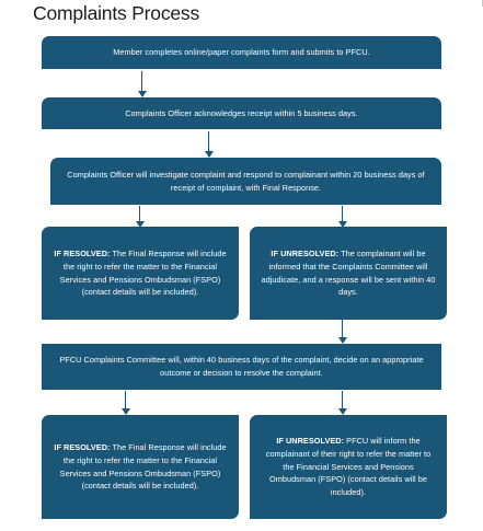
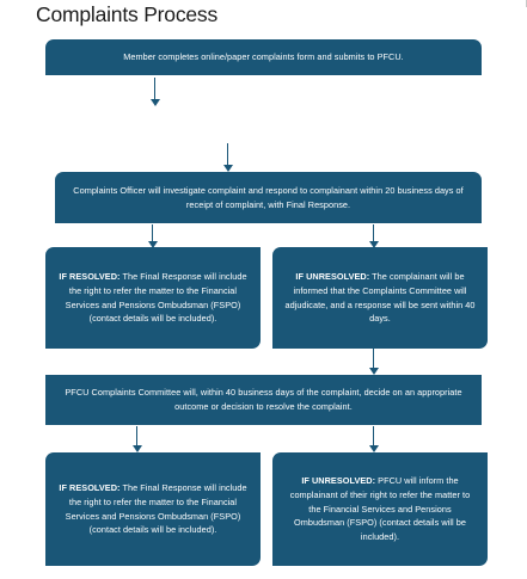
  Complaints Process
  Member completes online/paper complaints form and submits to PFCU.
- Complaints Officer acknowledges receipt within 5 business days.
  Complaints Officer will investigate complaint and respond to complainant within 20 business days of receipt of complaint, with Final Response.
  IF RESOLVED: The Final Response will include the right to refer the matter to the Financial Services and Pensions Ombudsman (FSPO) (contact details will be included).
  IF UNRESOLVED: The complainant will be informed that the Complaints Committee will adjudicate, and a response will be sent within 40 days.
  PFCU Complaints Committee will, within 40 business days of the complaint, decide on an appropriate outcome or decision to resolve the complaint.
  IF RESOLVED: The Final Response will include the right to refer the matter to the Financial Services and Pensions Ombudsman (FSPO) (contact details will be included).
  IF UNRESOLVED: PFCU will inform the complainant of their right to refer the matter to the Financial Services and Pensions Ombudsman (FSPO) (contact details will be included).
